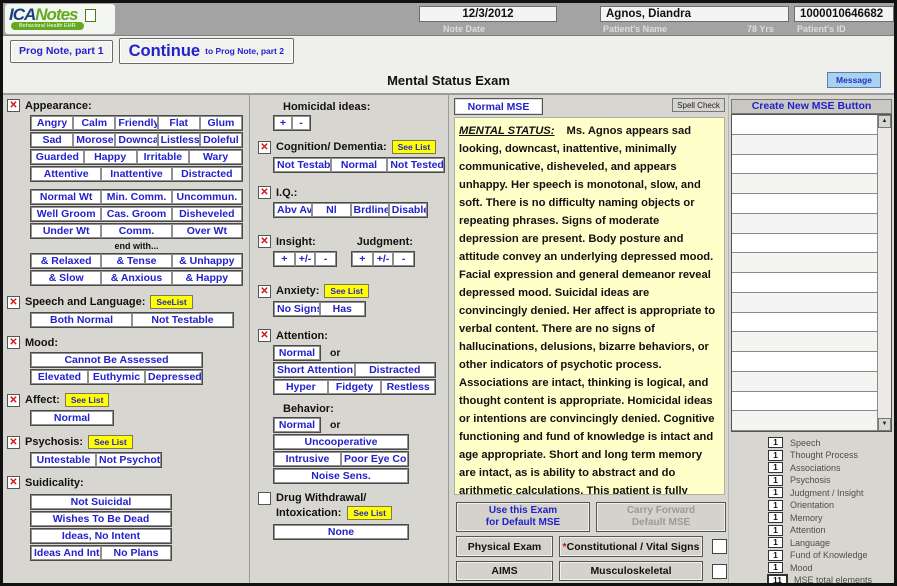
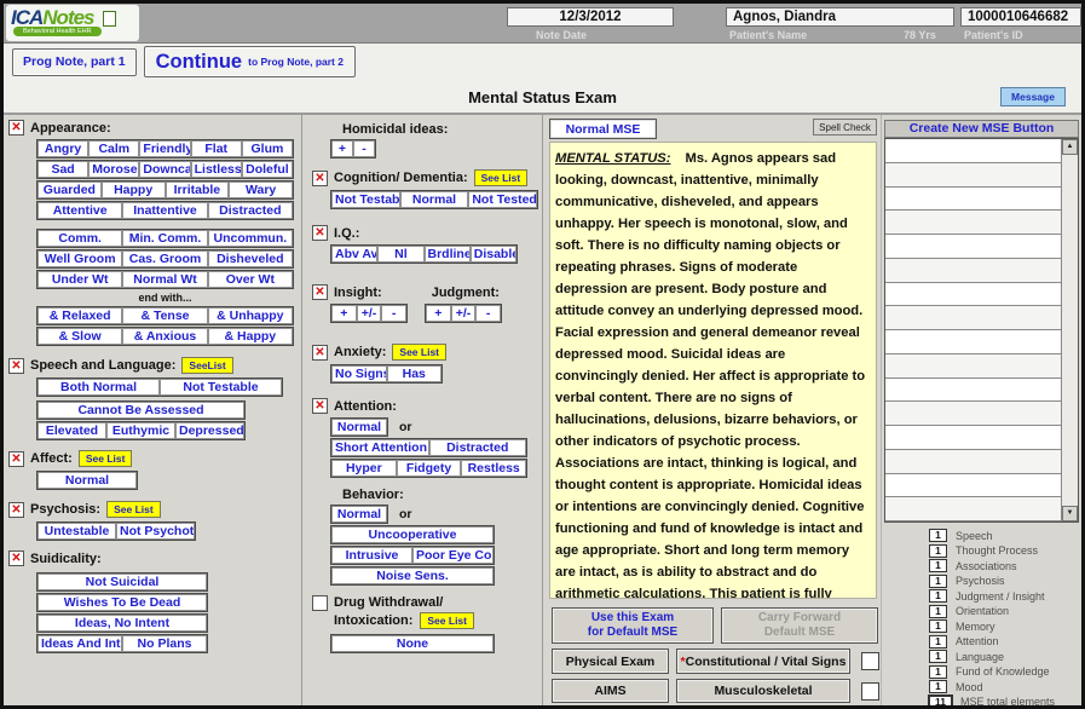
  ICANotes
  12/3/2012
  Note Date
  Agnos, Diandra
  Patient's Name
  78 Yrs
  1000010646682
  Patient's ID
  Prog Note, part 1
  Continue
  to Prog Note, part 2
  Mental Status Exam
  Message
  Appearance:
  Angry
  Calm
  Friendly
  Flat
  Glum
  Sad
  Morose
  Downca
  Listless
  Doleful
  Guarded
  Happy
  Irritable
  Wary
  Attentive
  Inattentive
  Distracted
- Normal Wt
+ Comm.
  Min. Comm.
  Uncommun.
  Well Groom
  Cas. Groom
  Disheveled
  Under Wt
- Comm.
+ Normal Wt
  Over Wt
  end with...
  & Relaxed
  & Tense
  & Unhappy
  & Slow
  & Anxious
  & Happy
  Speech and Language:
  SeeList
  Both Normal
  Not Testable
- Mood:
  Cannot Be Assessed
  Elevated
  Euthymic
  Depressed
  Affect:
  See List
  Normal
  Psychosis:
  See List
  Untestable
  Not Psychot
  Suidicality:
  Not Suicidal
  Wishes To Be Dead
  Ideas, No Intent
  Ideas And Int
  No Plans
  Homicidal ideas:
  +
  -
  Cognition/ Dementia:
  See List
  Not Testab
  Normal
  Not Tested
  I.Q.:
  Abv Av
  Nl
  Brdline
  Disable
  Insight:
  Judgment:
  +
  +/-
  -
  +
  +/-
  -
  Anxiety:
  See List
  No Sign
  Has
  Attention:
  Normal
  or
  Short Attention
  Distracted
  Hyper
  Fidgety
  Restless
  Behavior:
  Normal
  or
  Uncooperative
  Intrusive
  Noise Sens.
  Drug Withdrawal/
  Intoxication:
  See List
  None
  Normal MSE
  Spell Check
  MENTAL STATUS: Ms. Agnos appears sad looking, downcast, inattentive, minimally communicative, disheveled, and appears unhappy. Her speech is monotonal, slow, and soft. There is no difficulty naming objects or repeating phrases. Signs of moderate depression are present. Body posture and attitude convey an underlying depressed mood. Facial expression and general demeanor reveal depressed mood. Suicidal ideas are convincingly denied. Her affect is appropriate to verbal content. There are no signs of hallucinations, delusions, bizarre behaviors, or other indicators of psychotic process. Associations are intact, thinking is logical, and thought content is appropriate. Homicidal ideas or intentions are convincingly denied. Cognitive functioning and fund of knowledge is intact and age appropriate. Short and long term memory are intact, as is ability to abstract and do arithmetic calculations. This patient is fully
  Use this Exam
  for Default MSE
  Carry Forward
  Default MSE
  Physical Exam
  *Constitutional / Vital Signs
  AIMS
  Musculoskeletal
  Create New MSE Button
  1
  Speech
  1
  Thought Process
  1
  Associations
  1
  Psychosis
  1
  Judgment / Insight
  1
  Orientation
  1
  Memory
  1
  Attention
  1
  Language
  1
  Fund of Knowledge
  1
  Mood
  11
  MSE total elements
